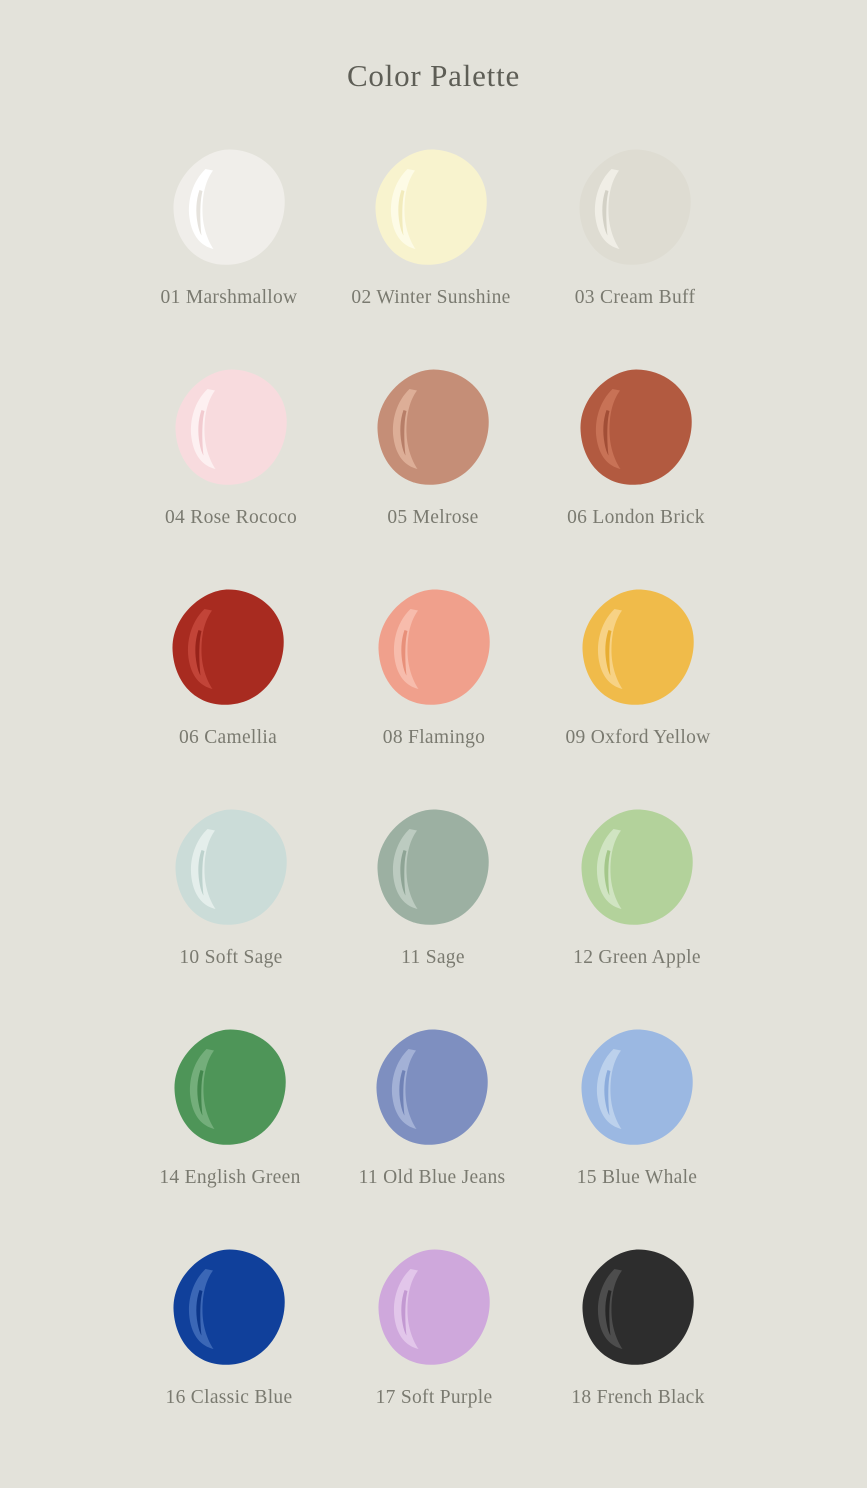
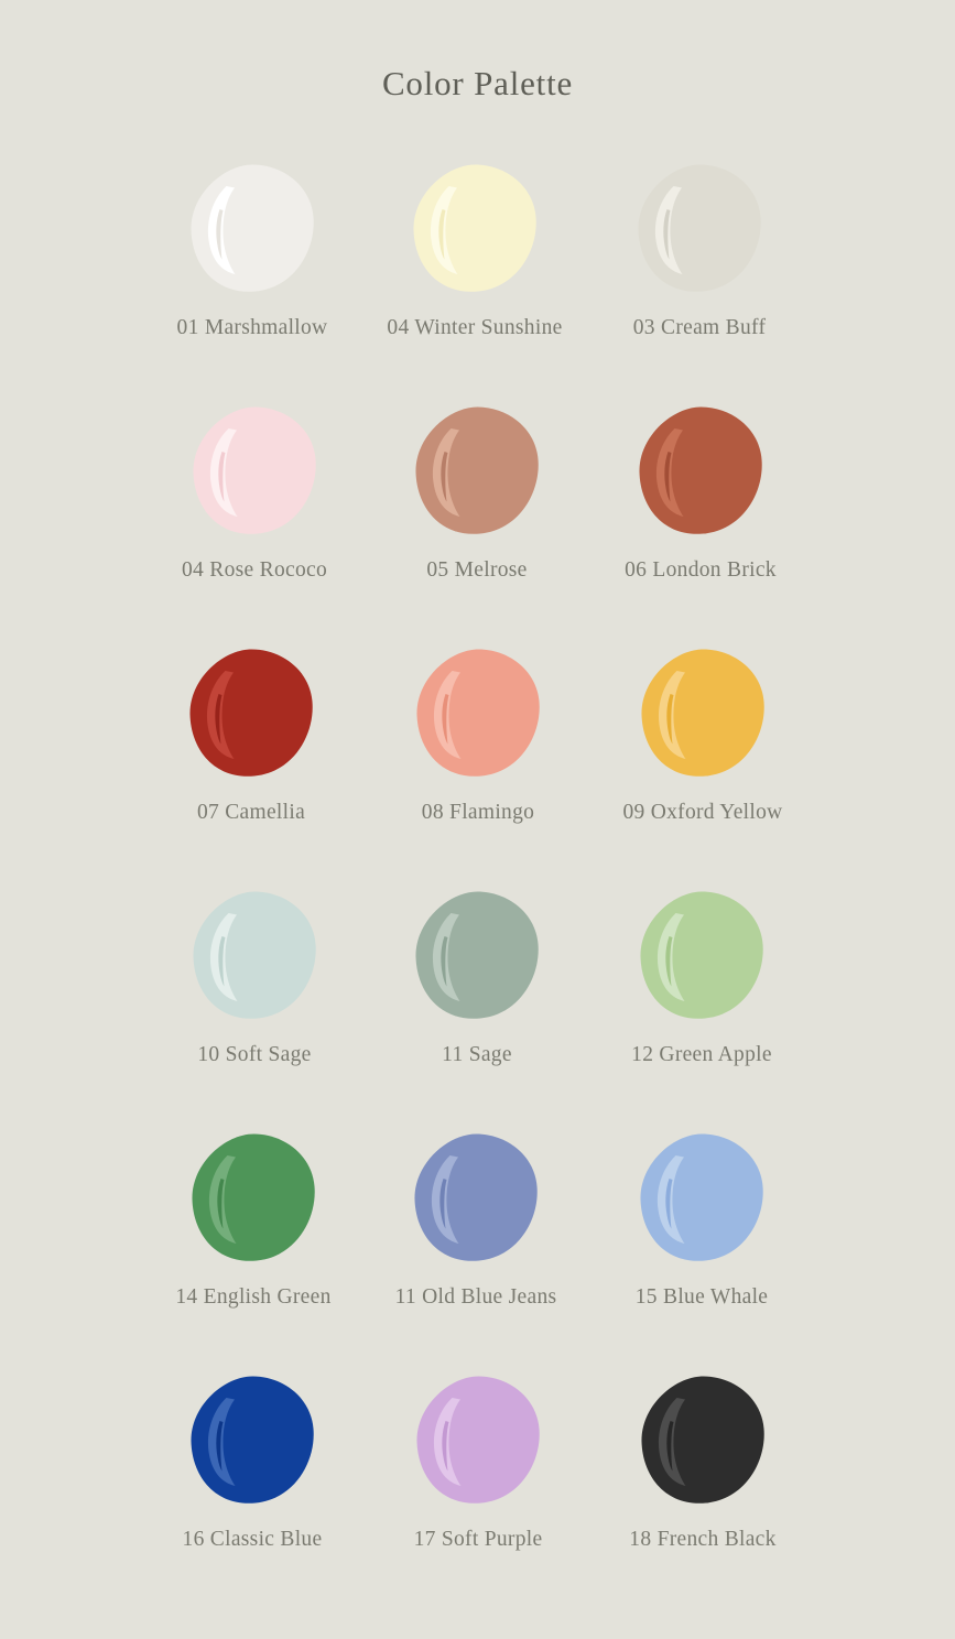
  Color Palette
  01 Marshmallow
- 02 Winter Sunshine
+ 04 Winter Sunshine
  03 Cream Buff
  04 Rose Rococo
  05 Melrose
  06 London Brick
- 06 Camellia
+ 07 Camellia
  08 Flamingo
  09 Oxford Yellow
  10 Soft Sage
  11 Sage
  12 Green Apple
  14 English Green
  11 Old Blue Jeans
  15 Blue Whale
  16 Classic Blue
  17 Soft Purple
  18 French Black
